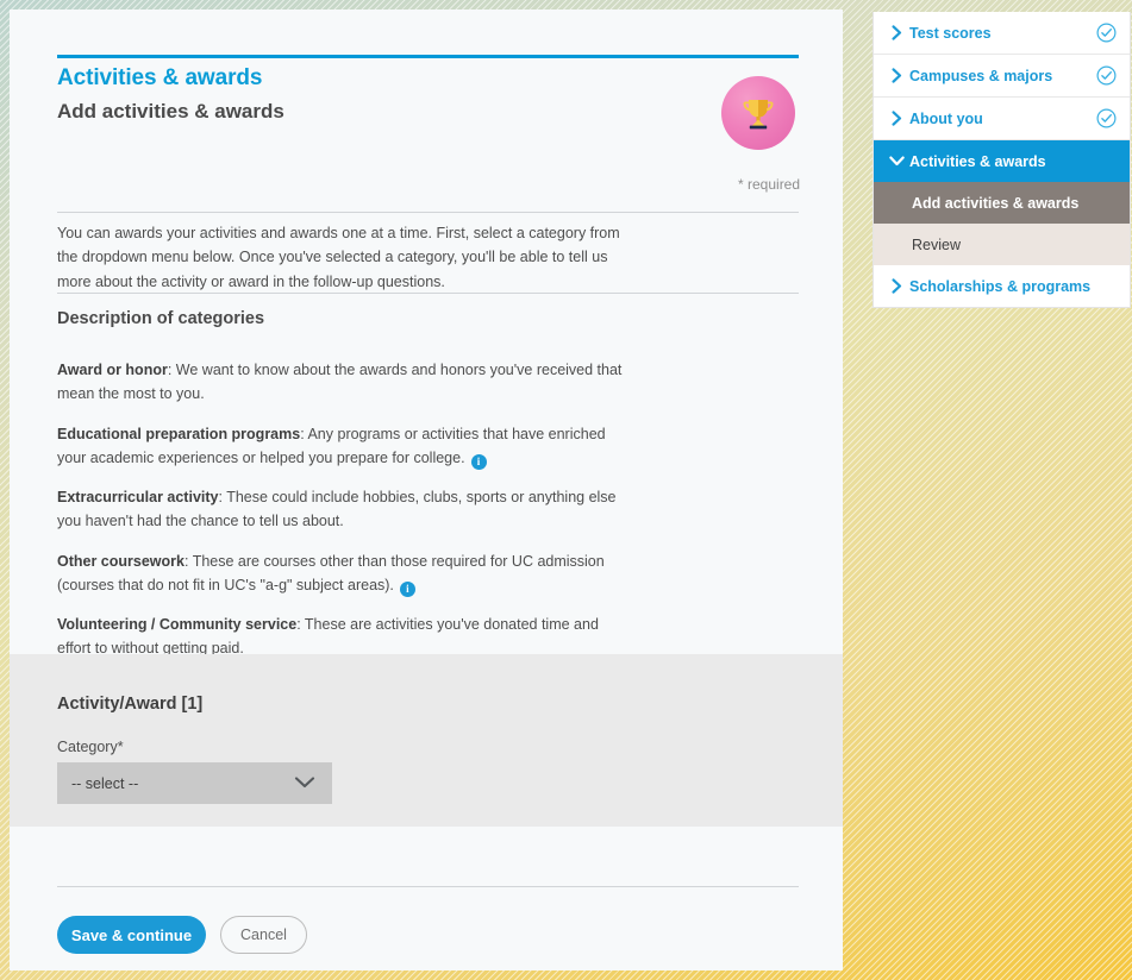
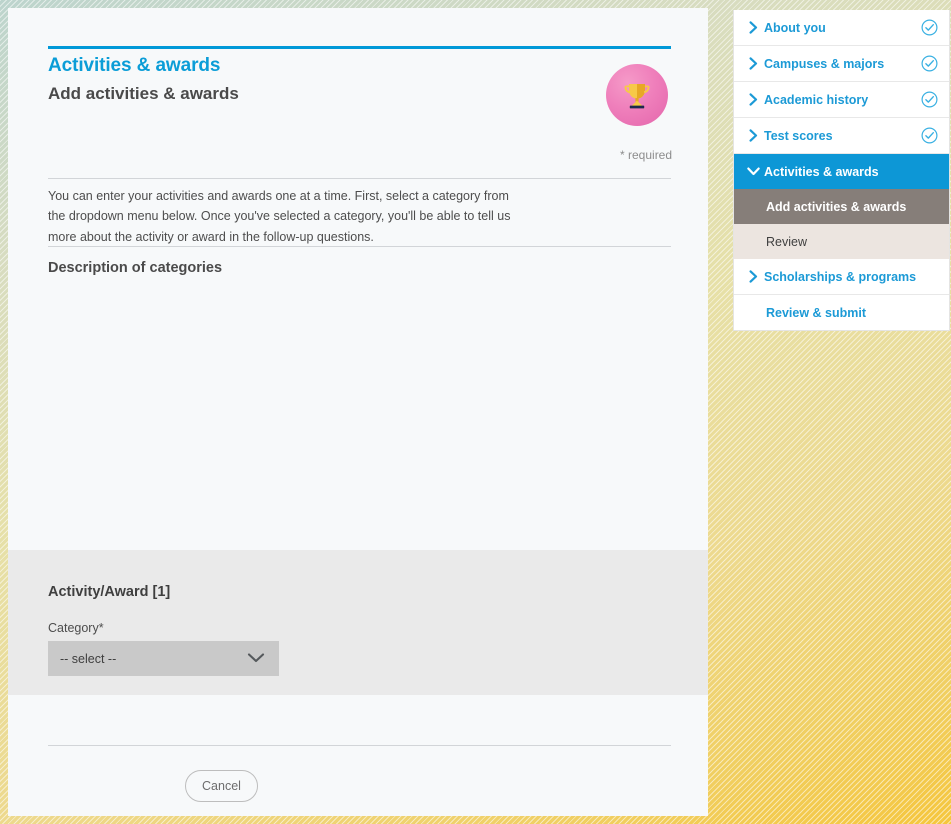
  Activities & awards
  Add activities & awards
  * required
- You can awards your activities and awards one at a time. First, select a category from the dropdown menu below. Once you've selected a category, you'll be able to tell us more about the activity or award in the follow-up questions.
+ You can enter your activities and awards one at a time. First, select a category from the dropdown menu below. Once you've selected a category, you'll be able to tell us more about the activity or award in the follow-up questions.
  Description of categories
- Award or honor: We want to know about the awards and honors you've received that mean the most to you.
- Educational preparation programs: Any programs or activities that have enriched your academic experiences or helped you prepare for college. i
- Extracurricular activity: These could include hobbies, clubs, sports or anything else you haven't had the chance to tell us about.
- Other coursework: These are courses other than those required for UC admission (courses that do not fit in UC's "a-g" subject areas). i
- Volunteering / Community service: These are activities you've donated time and effort to without getting paid.
  Activity/Award [1]
  Category*
  -- select --
- Save & continue
  Cancel
- Test scores
+ About you
  Campuses & majors
+ Academic history
- About you
+ Test scores
  Activities & awards
  Add activities & awards
  Review
  Scholarships & programs
+ Review & submit
